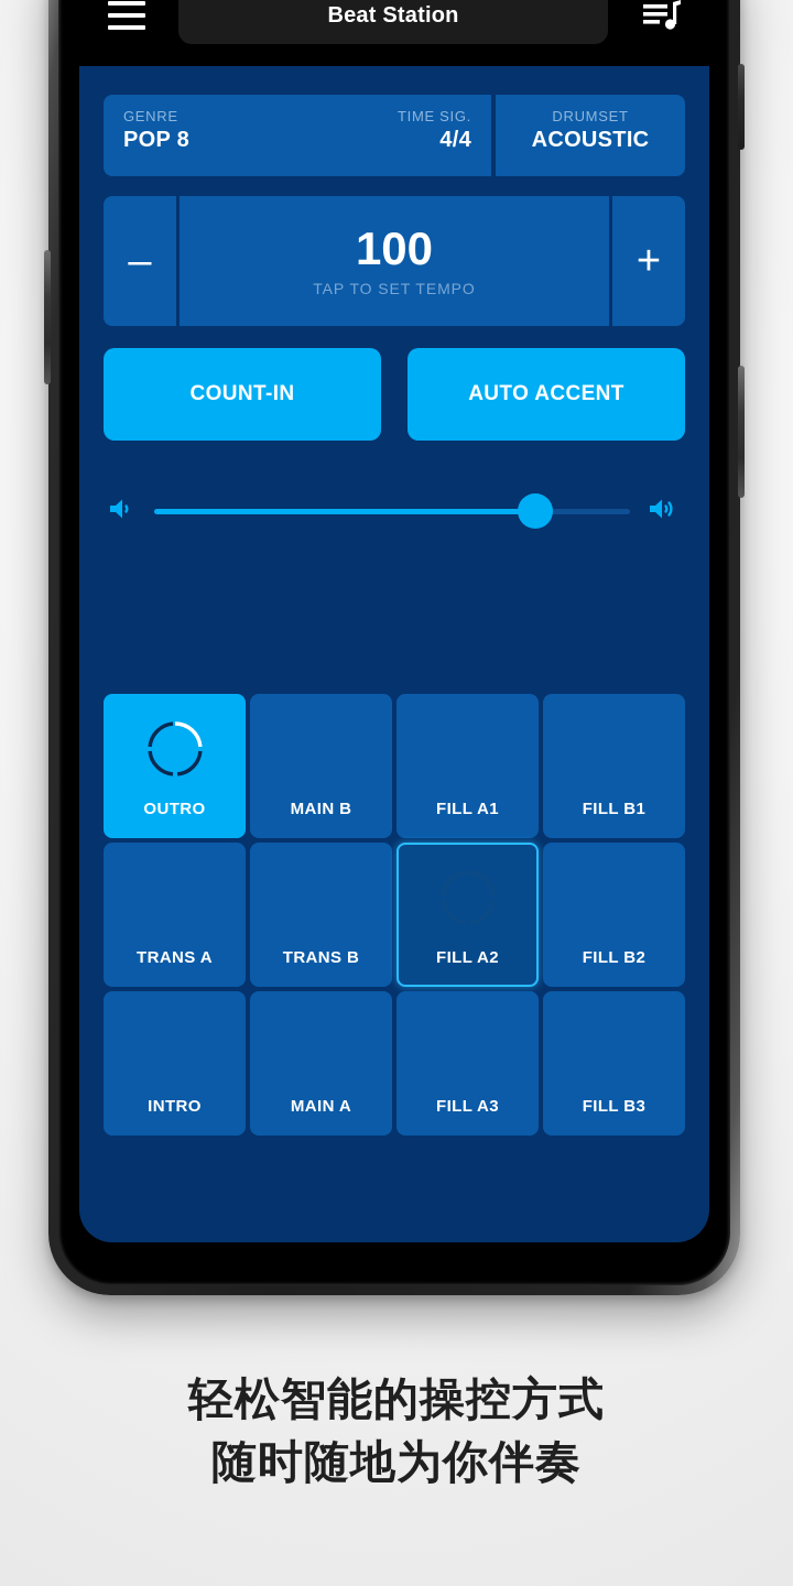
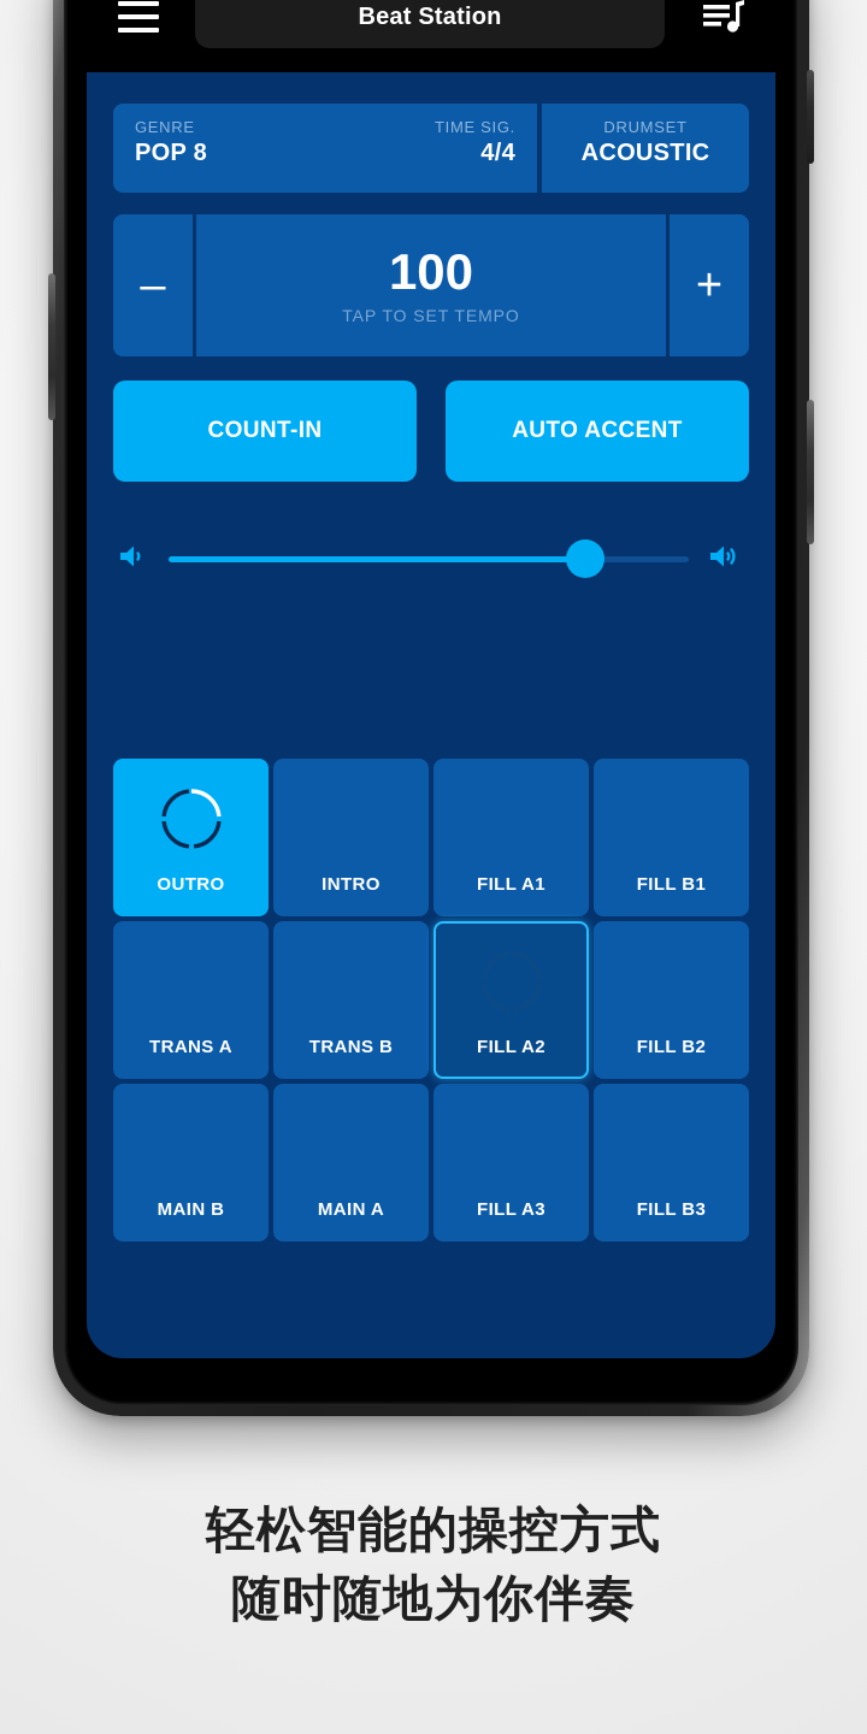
  Beat Station
  GENRE
  POP 8
  TIME SIG.
  4/4
  DRUMSET
  ACOUSTIC
  –
  100
  TAP TO SET TEMPO
  +
  COUNT-IN
  AUTO ACCENT
  OUTRO
- MAIN B
+ INTRO
  FILL A1
  FILL B1
  TRANS A
  TRANS B
  FILL A2
  FILL B2
- INTRO
+ MAIN B
  MAIN A
  FILL A3
  FILL B3
  轻松智能的操控方式
  随时随地为你伴奏
